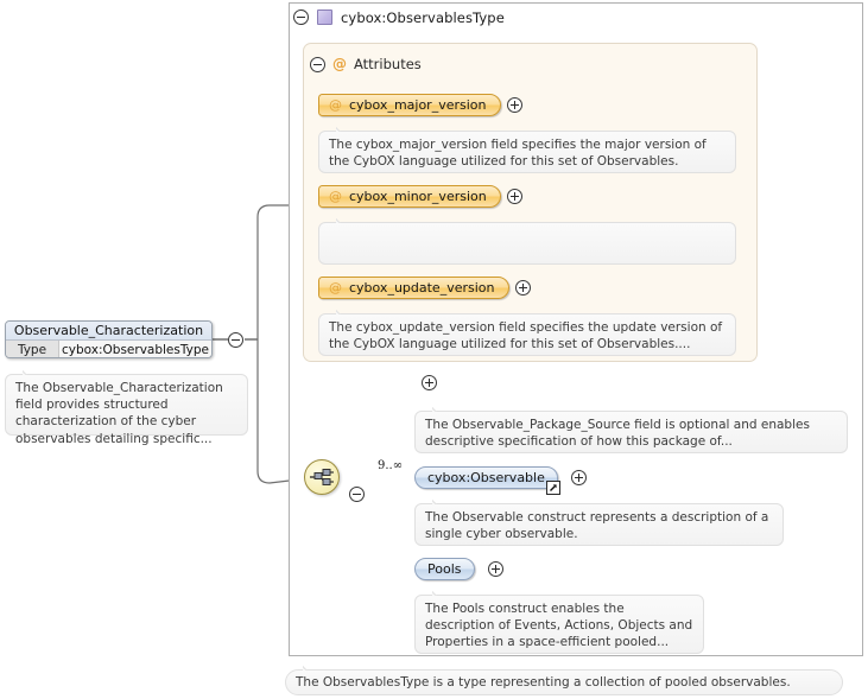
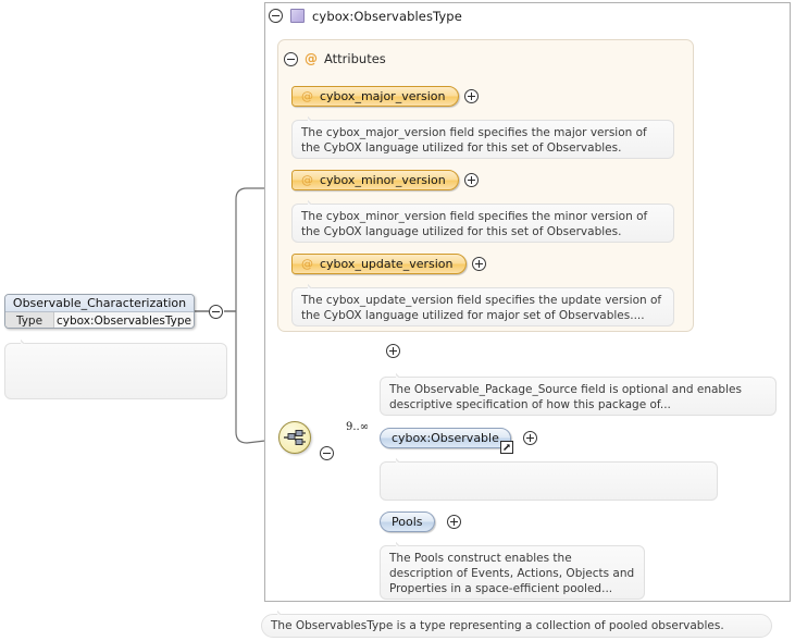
  Observable_Characterization
  Type
  cybox:ObservablesType
- The Observable_Characterization field provides structured characterization of the cyber observables detailing specific...
  cybox:ObservablesType
  @
  Attributes
  @
  cybox_major_version
  The cybox_major_version field specifies the major version of the CybOX language utilized for this set of Observables.
  @
  cybox_minor_version
+ The cybox_minor_version field specifies the minor version of the CybOX language utilized for this set of Observables.
  @
  cybox_update_version
- The cybox_update_version field specifies the update version of the CybOX language utilized for this set of Observables....
+ The cybox_update_version field specifies the update version of the CybOX language utilized for major set of Observables....
  The Observable_Package_Source field is optional and enables descriptive specification of how this package of...
  9..∞
  cybox:Observable
- The Observable construct represents a description of a single cyber observable.
  Pools
  The Pools construct enables the description of Events, Actions, Objects and Properties in a space-efficient pooled...
  The ObservablesType is a type representing a collection of pooled observables.
